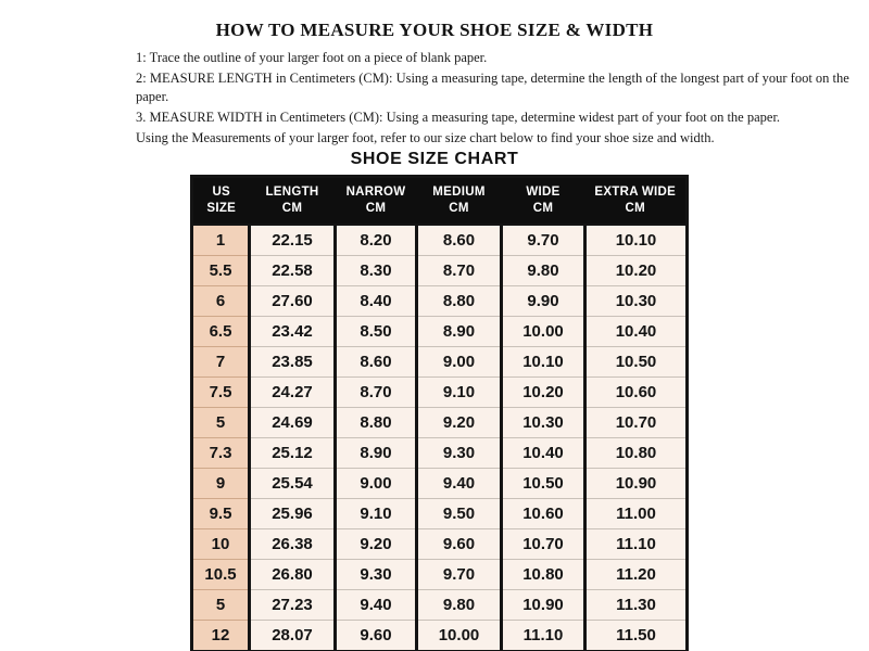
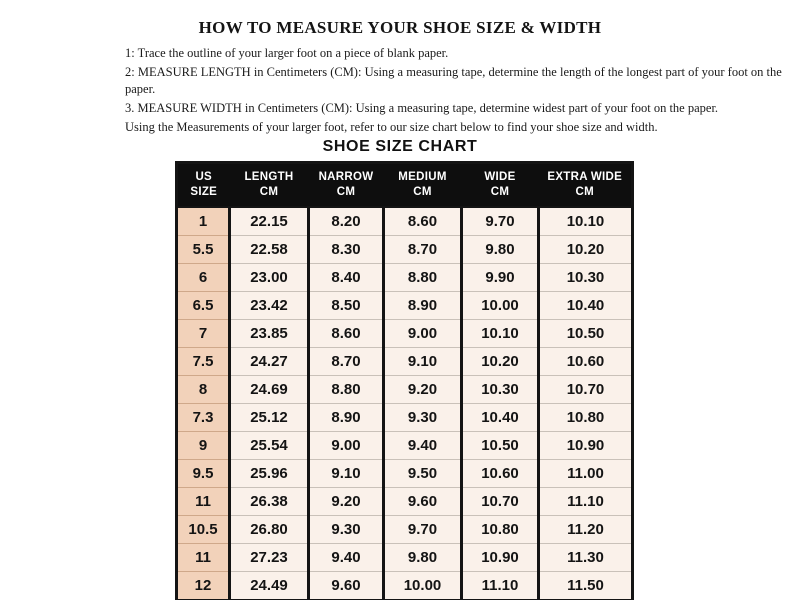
  HOW TO MEASURE YOUR SHOE SIZE & WIDTH
  1: Trace the outline of your larger foot on a piece of blank paper.
  2: MEASURE LENGTH in Centimeters (CM): Using a measuring tape, determine the length of the longest part of your foot on the paper.
  3. MEASURE WIDTH in Centimeters (CM): Using a measuring tape, determine widest part of your foot on the paper.
  Using the Measurements of your larger foot, refer to our size chart below to find your shoe size and width.
  SHOE SIZE CHART
  USSIZE	LENGTHCM	NARROWCM	MEDIUMCM	WIDECM	EXTRA WIDECM
  1	22.15	8.20	8.60	9.70	10.10
  5.5	22.58	8.30	8.70	9.80	10.20
- 6	27.60	8.40	8.80	9.90	10.30
+ 6	23.00	8.40	8.80	9.90	10.30
  6.5	23.42	8.50	8.90	10.00	10.40
  7	23.85	8.60	9.00	10.10	10.50
  7.5	24.27	8.70	9.10	10.20	10.60
- 5	24.69	8.80	9.20	10.30	10.70
+ 8	24.69	8.80	9.20	10.30	10.70
  7.3	25.12	8.90	9.30	10.40	10.80
  9	25.54	9.00	9.40	10.50	10.90
  9.5	25.96	9.10	9.50	10.60	11.00
- 10	26.38	9.20	9.60	10.70	11.10
+ 11	26.38	9.20	9.60	10.70	11.10
  10.5	26.80	9.30	9.70	10.80	11.20
- 5	27.23	9.40	9.80	10.90	11.30
+ 11	27.23	9.40	9.80	10.90	11.30
- 12	28.07	9.60	10.00	11.10	11.50
+ 12	24.49	9.60	10.00	11.10	11.50
